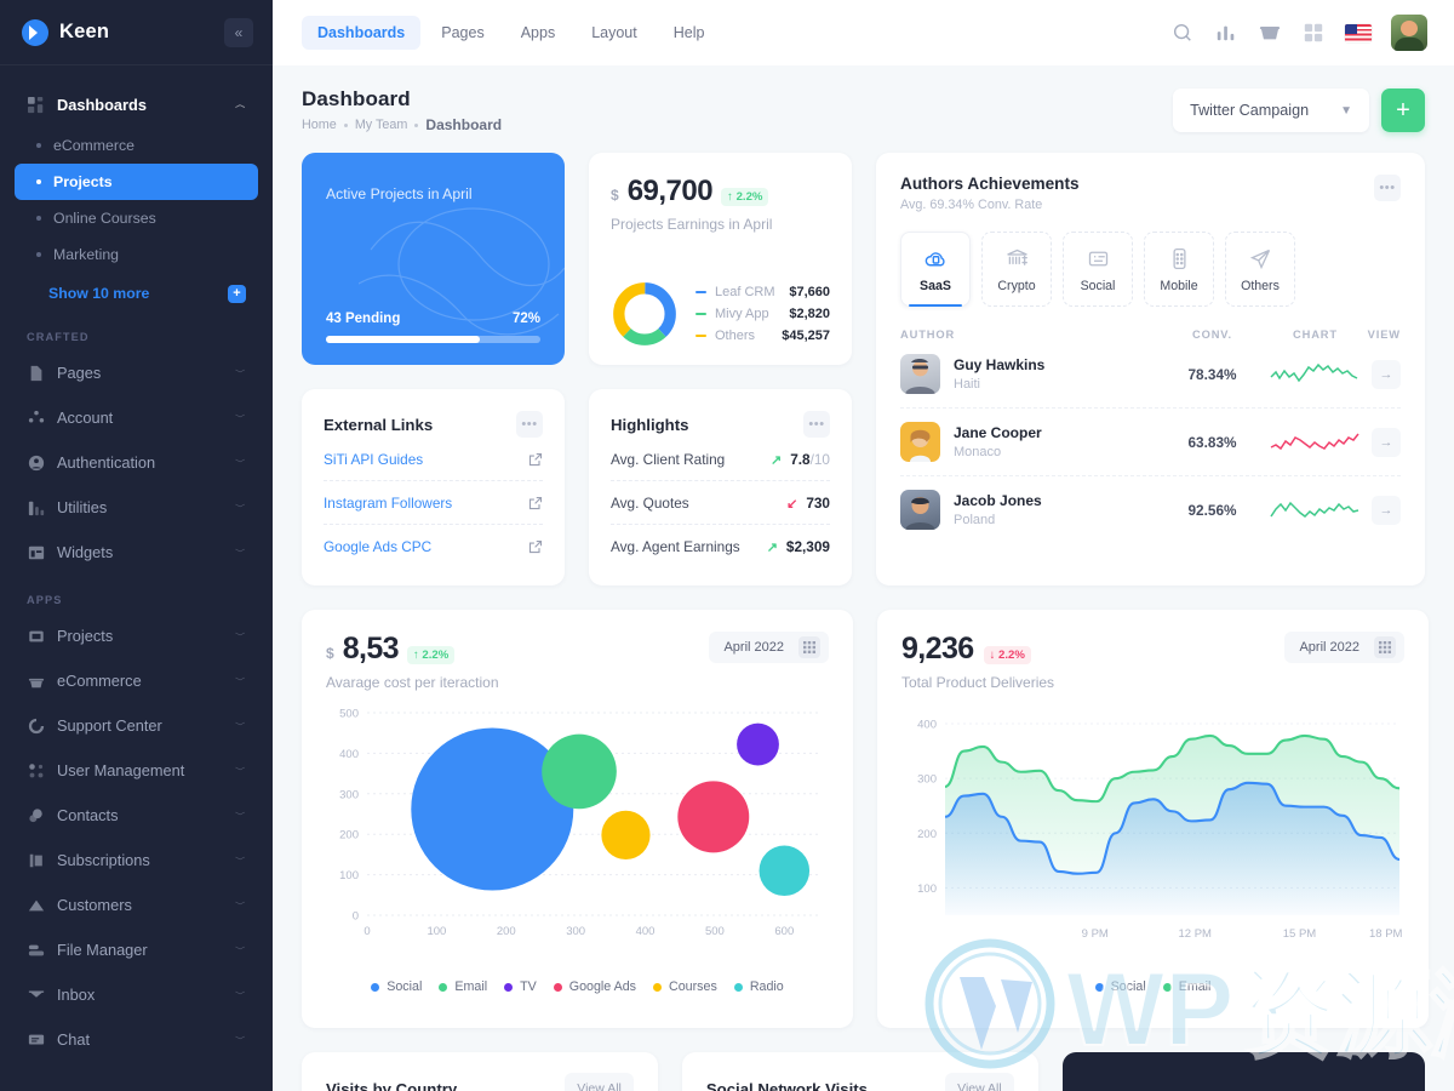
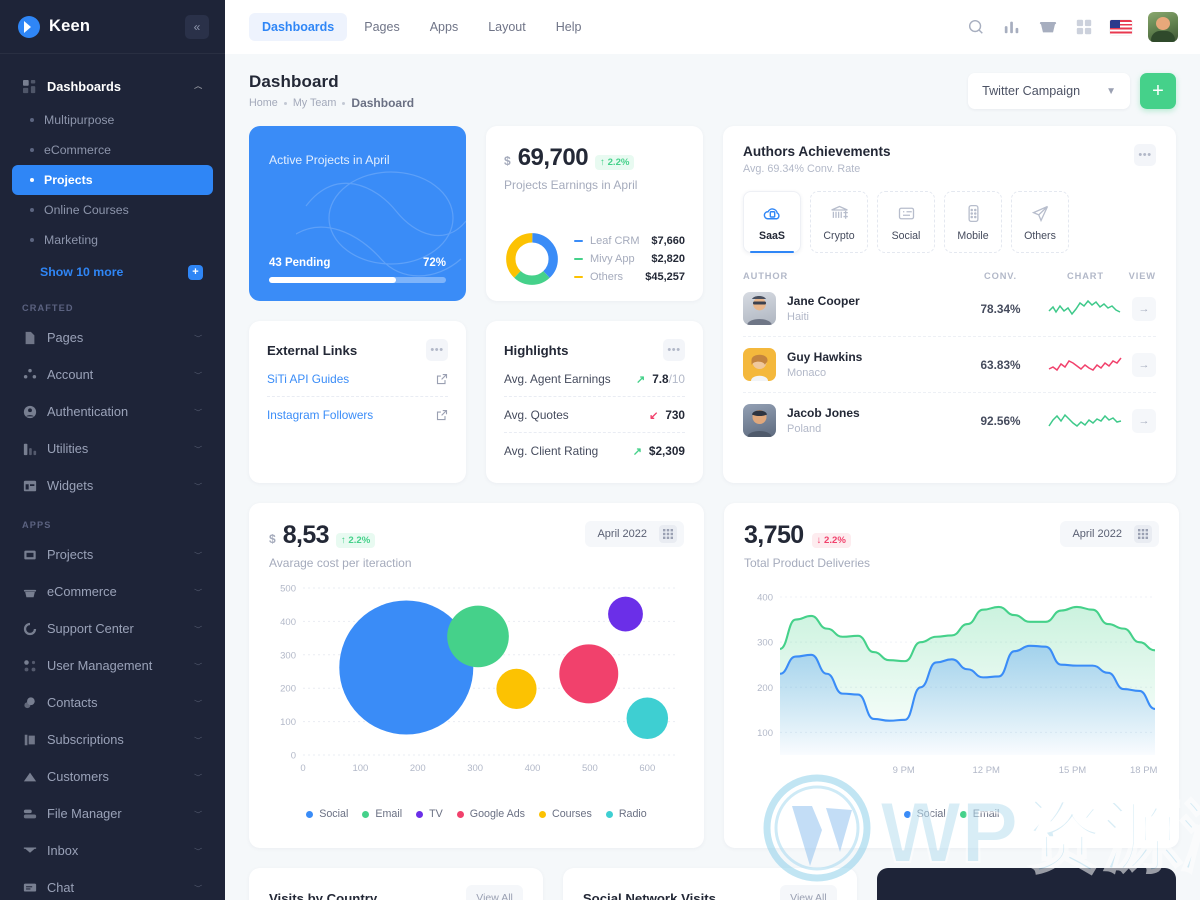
  Keen
  «
  Dashboards
  ︿
+ Multipurpose
  eCommerce
  Projects
  Online Courses
  Marketing
  Show 10 more
  +
  CRAFTED
  Pages
  ﹀
  Account
  ﹀
  Authentication
  ﹀
  Utilities
  ﹀
  Widgets
  ﹀
  APPS
  Projects
  ﹀
  eCommerce
  ﹀
  Support Center
  ﹀
  User Management
  ﹀
  Contacts
  ﹀
  Subscriptions
  ﹀
  Customers
  ﹀
  File Manager
  ﹀
  Inbox
  ﹀
  Chat
  ﹀
  Dashboards
  Pages
  Apps
  Layout
  Help
  Dashboard
  Home
  My Team
  Dashboard
  Twitter Campaign
  ▼
  +
  Active Projects in April
  43 Pending
  72%
  External Links
  •••
  SiTi API Guides
  Instagram Followers
- Google Ads CPC
  $
  69,700
  ↑ 2.2%
  Projects Earnings in April
  Leaf CRM
  $7,660
  Mivy App
  $2,820
  Others
  $45,257
  Highlights
  •••
- Avg. Client Rating
+ Avg. Agent Earnings
  ↗
  7.8/10
  Avg. Quotes
  ↙
  730
- Avg. Agent Earnings
+ Avg. Client Rating
  ↗
  $2,309
  Authors Achievements
  Avg. 69.34% Conv. Rate
  •••
  SaaS
  Crypto
  Social
  Mobile
  Others
  AUTHOR
  CONV.
  CHART
  VIEW
- Guy Hawkins
+ Jane Cooper
  Haiti
  78.34%
  →
- Jane Cooper
+ Guy Hawkins
  Monaco
  63.83%
  →
  Jacob Jones
  Poland
  92.56%
  →
  $
  8,53
  ↑ 2.2%
  Avarage cost per iteraction
  April 2022
  0
  100
  200
  300
  400
  500
  0
  100
  200
  300
  400
  500
  600
  Social
  Email
  TV
  Google Ads
  Courses
  Radio
- 9,236
+ 3,750
  ↓ 2.2%
  Total Product Deliveries
  April 2022
  100
  200
  300
  400
  9 PM
  12 PM
  15 PM
  18 PM
  Social
  Email
  Visits by Country
  View All
  Social Network Visits
  View All
  WP
